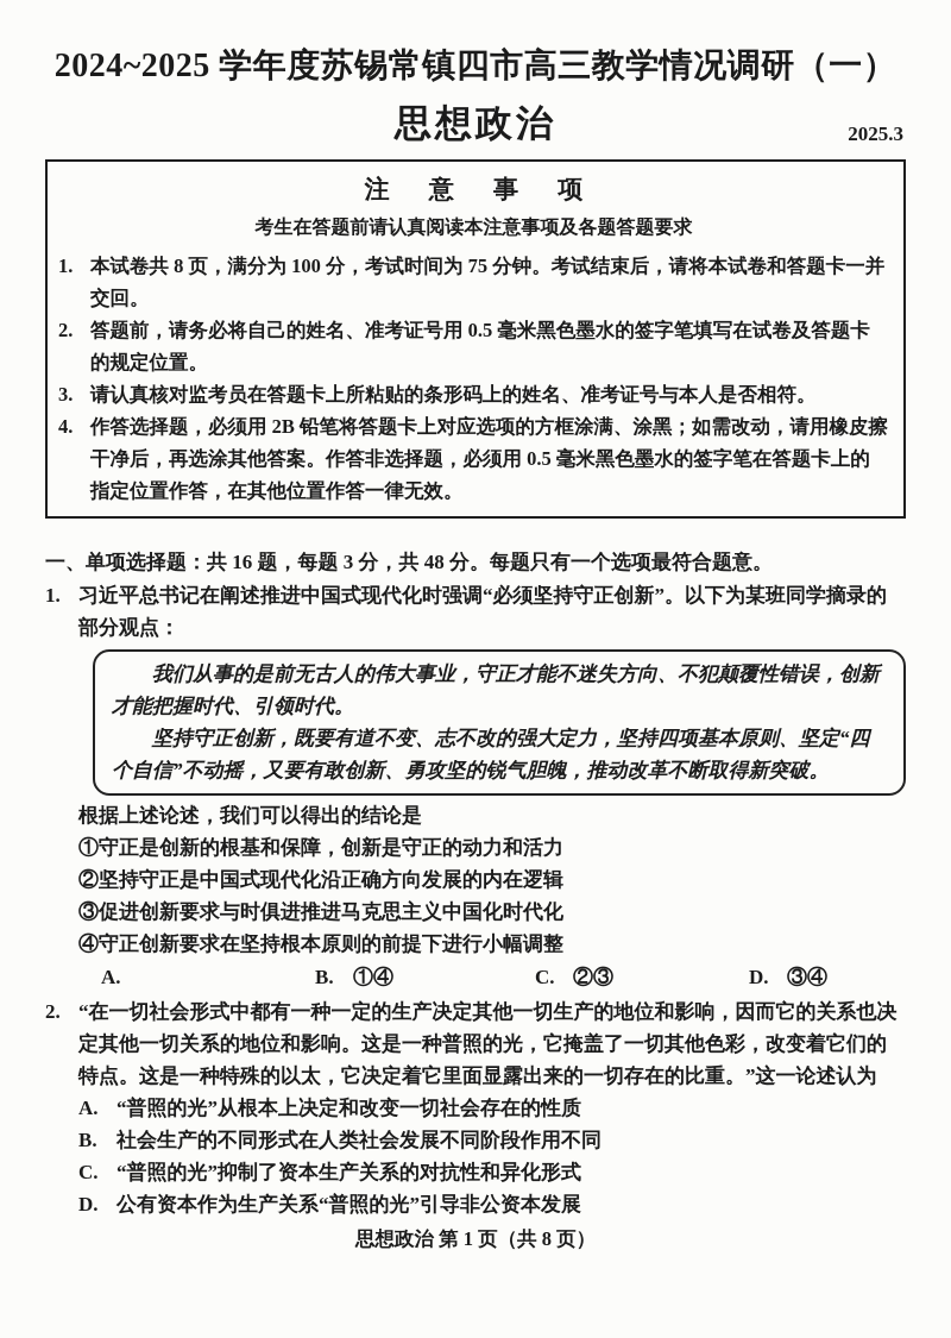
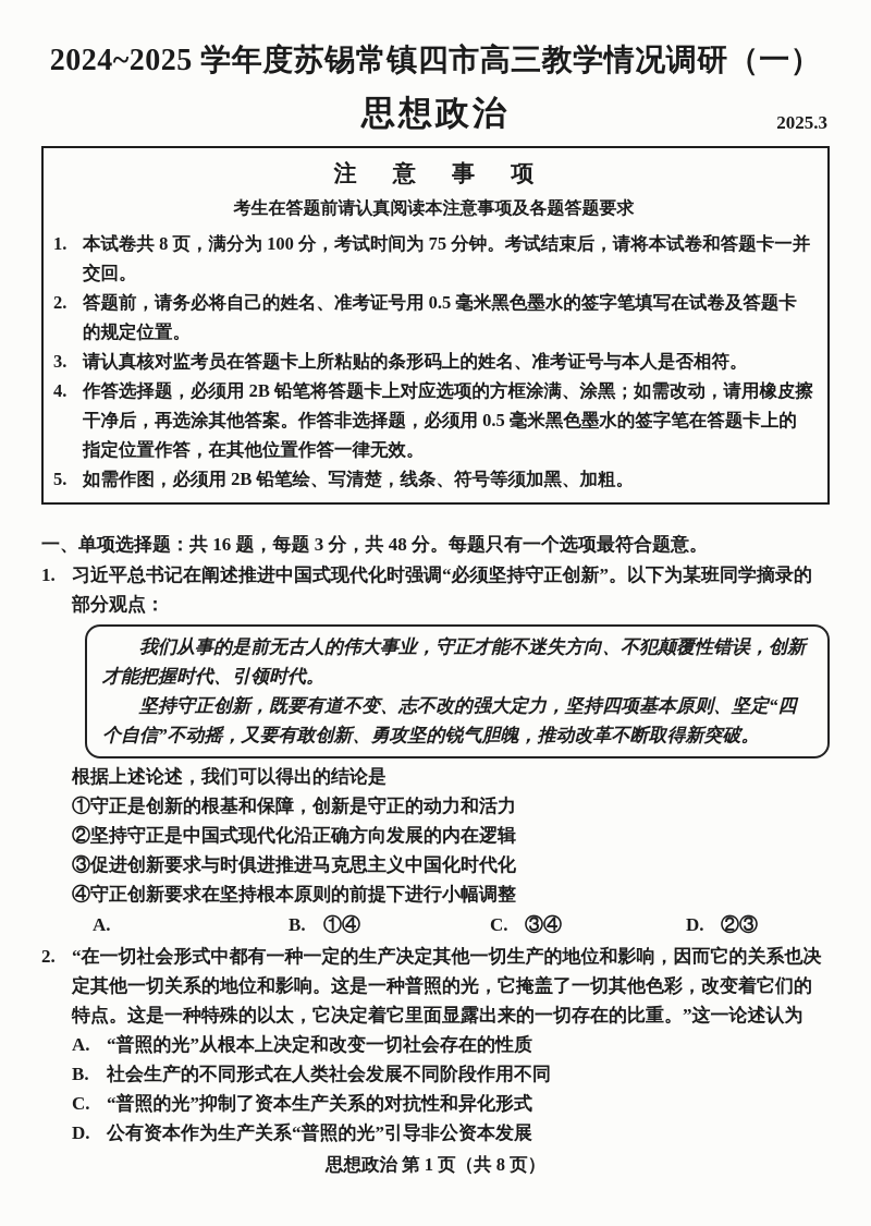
  2024~2025 学年度苏锡常镇四市高三教学情况调研（一）
  思想政治
  2025.3
  注 意 事 项
  考生在答题前请认真阅读本注意事项及各题答题要求
  1.
  本试卷共 8 页，满分为 100 分，考试时间为 75 分钟。考试结束后，请将本试卷和答题卡一并交回。
  2.
  答题前，请务必将自己的姓名、准考证号用 0.5 毫米黑色墨水的签字笔填写在试卷及答题卡的规定位置。
  3.
  请认真核对监考员在答题卡上所粘贴的条形码上的姓名、准考证号与本人是否相符。
  4.
  作答选择题，必须用 2B 铅笔将答题卡上对应选项的方框涂满、涂黑；如需改动，请用橡皮擦干净后，再选涂其他答案。作答非选择题，必须用 0.5 毫米黑色墨水的签字笔在答题卡上的指定位置作答，在其他位置作答一律无效。
+ 5.
+ 如需作图，必须用 2B 铅笔绘、写清楚，线条、符号等须加黑、加粗。
  一、单项选择题：共 16 题，每题 3 分，共 48 分。每题只有一个选项最符合题意。
  1.
  习近平总书记在阐述推进中国式现代化时强调“必须坚持守正创新”。以下为某班同学摘录的部分观点：
  我们从事的是前无古人的伟大事业，守正才能不迷失方向、不犯颠覆性错误，创新才能把握时代、引领时代。
  坚持守正创新，既要有道不变、志不改的强大定力，坚持四项基本原则、坚定“四个自信”不动摇，又要有敢创新、勇攻坚的锐气胆魄，推动改革不断取得新突破。
  根据上述论述，我们可以得出的结论是
  ①守正是创新的根基和保障，创新是守正的动力和活力
  ②坚持守正是中国式现代化沿正确方向发展的内在逻辑
  ③促进创新要求与时俱进推进马克思主义中国化时代化
  ④守正创新要求在坚持根本原则的前提下进行小幅调整
  A.
  B.
  ①④
  C.
- ②③
+ ③④
  D.
- ③④
+ ②③
  2.
  “在一切社会形式中都有一种一定的生产决定其他一切生产的地位和影响，因而它的关系也决定其他一切关系的地位和影响。这是一种普照的光，它掩盖了一切其他色彩，改变着它们的特点。这是一种特殊的以太，它决定着它里面显露出来的一切存在的比重。”这一论述认为
  A.
  “普照的光”从根本上决定和改变一切社会存在的性质
  B.
  社会生产的不同形式在人类社会发展不同阶段作用不同
  C.
  “普照的光”抑制了资本生产关系的对抗性和异化形式
  D.
  公有资本作为生产关系“普照的光”引导非公资本发展
  思想政治 第 1 页（共 8 页）
